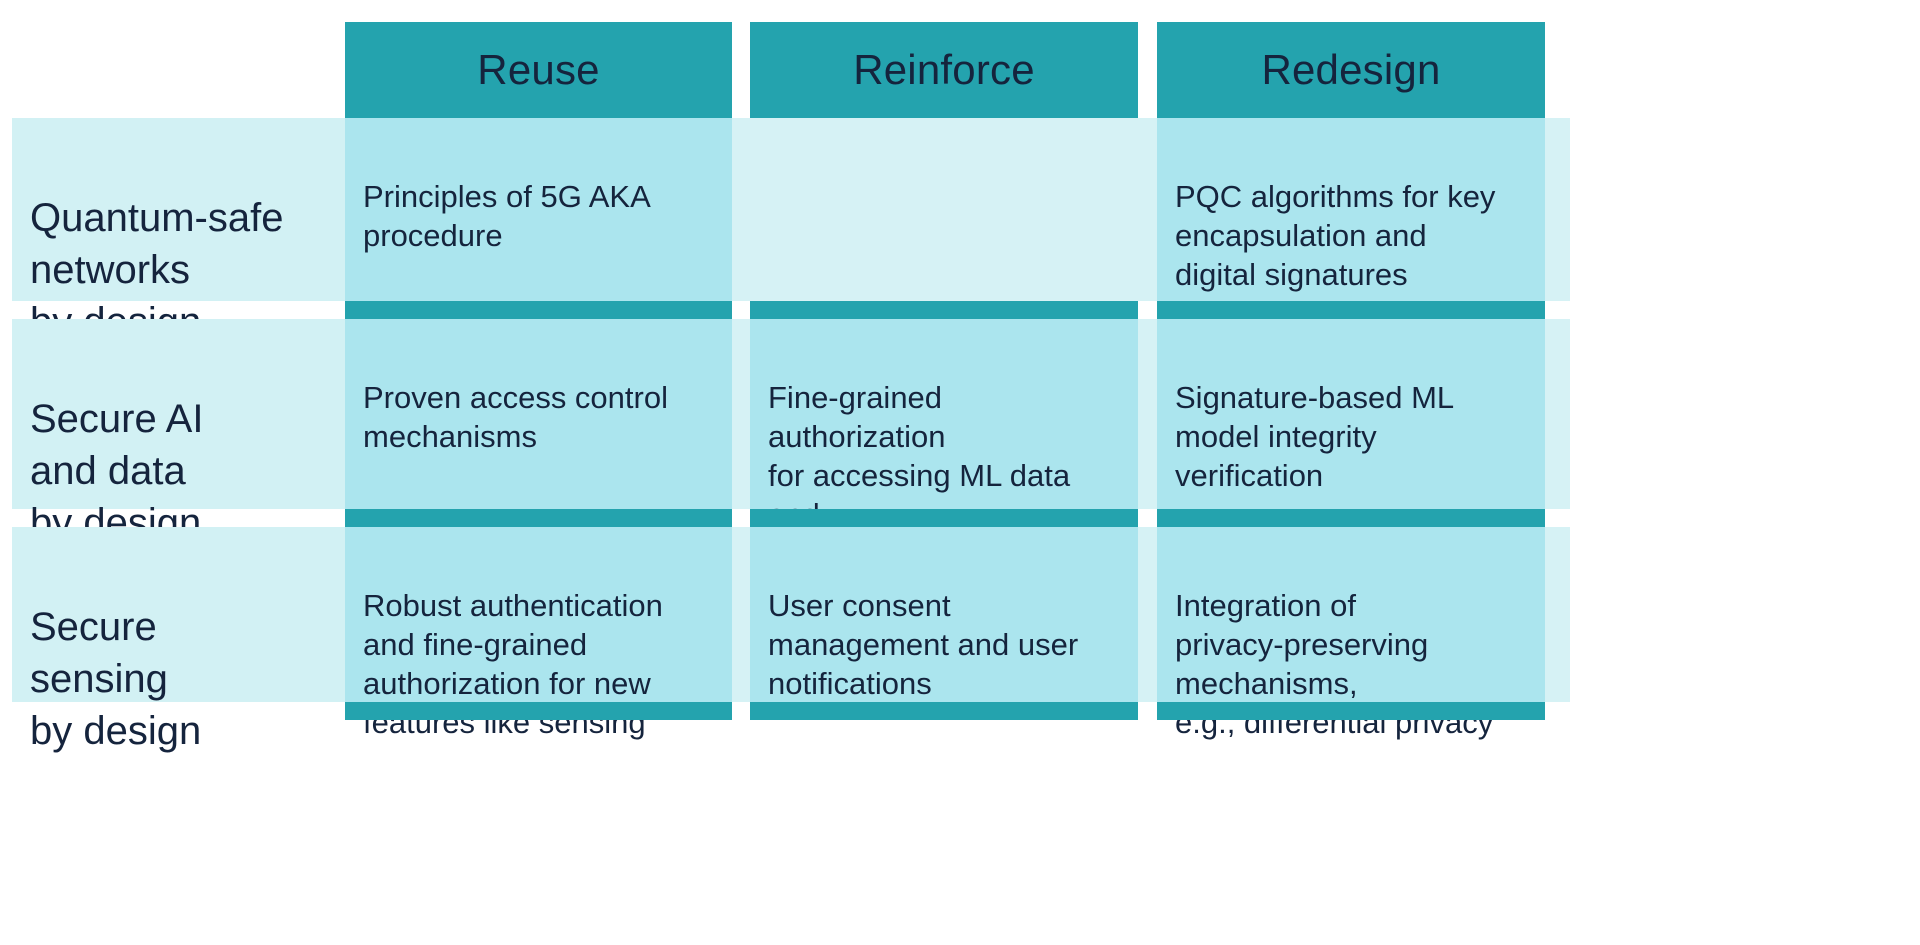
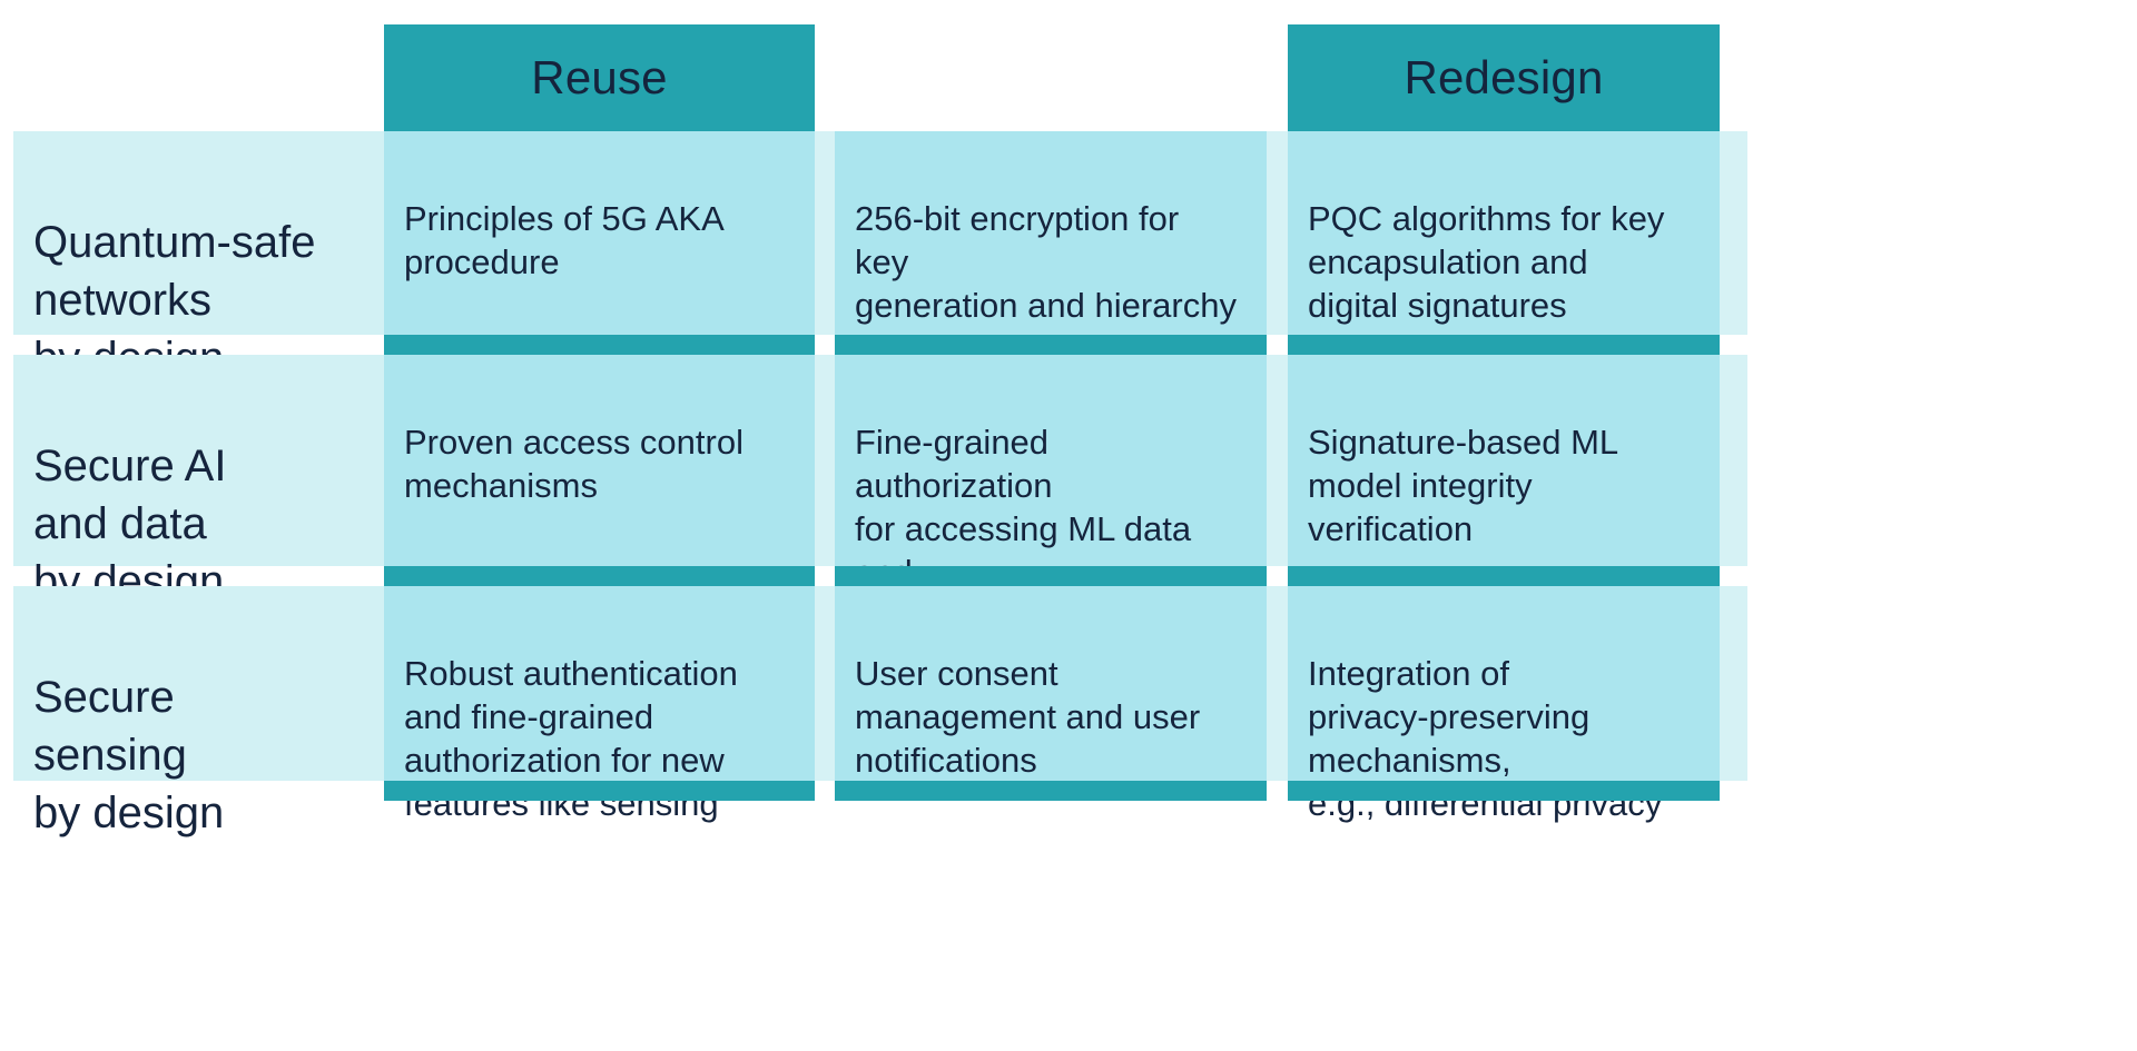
  Reuse
- Reinforce
  Redesign
  Quantum-safe
  networks
  Principles of 5G AKA
  procedure
+ 256-bit encryption for key
+ generation and hierarchy
  PQC algorithms for key
  encapsulation and
  digital signatures
  Secure AI
  and data
  by design
  Proven access control
  mechanisms
  Fine-grained authorization
  for accessing ML data
  Signature-based ML
  model integrity
  verification
  Secure
  sensing
  by design
  Robust authentication
  and fine-grained
  authorization for new
  features like sensing
  User consent
  management and user
  notifications
  Integration of
  privacy-preserving
  mechanisms,
  e.g., differential privacy
